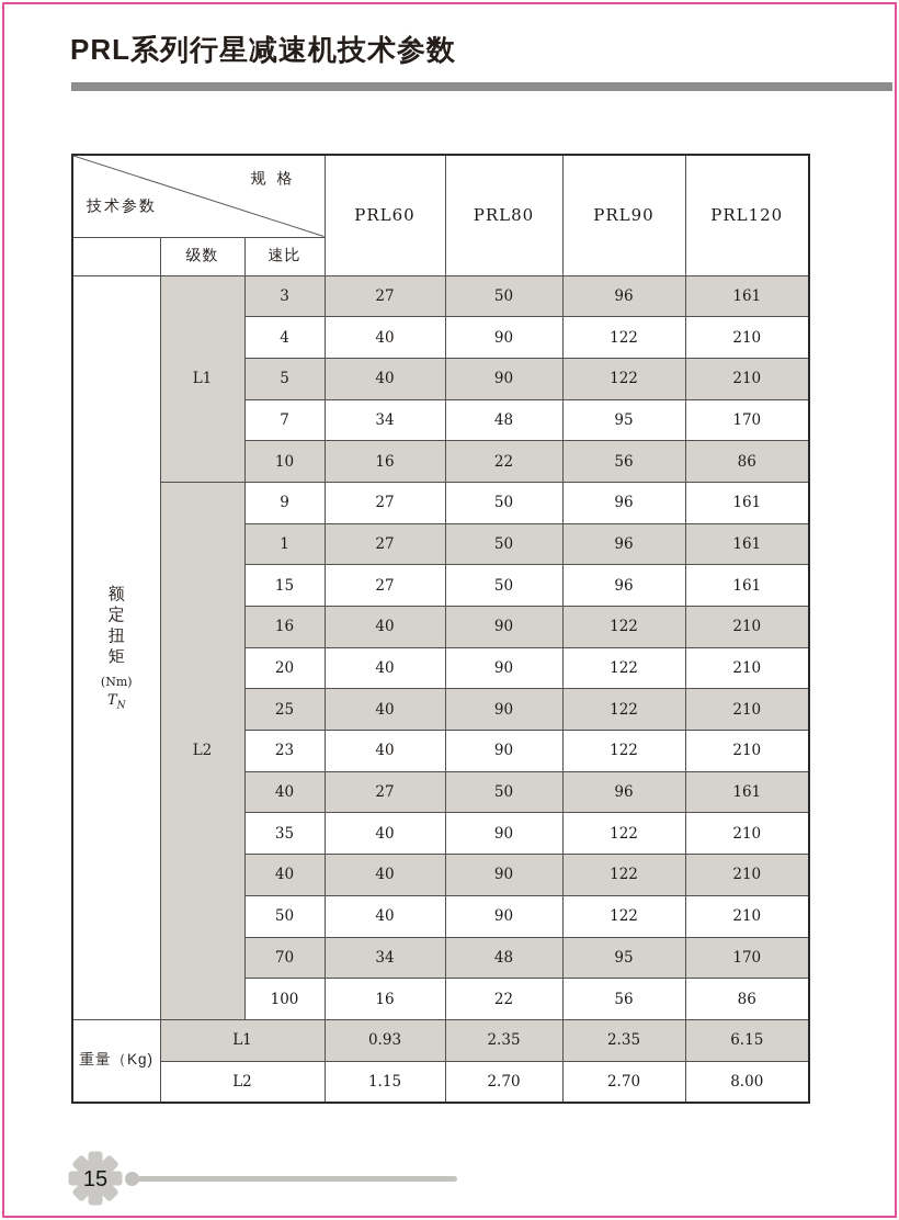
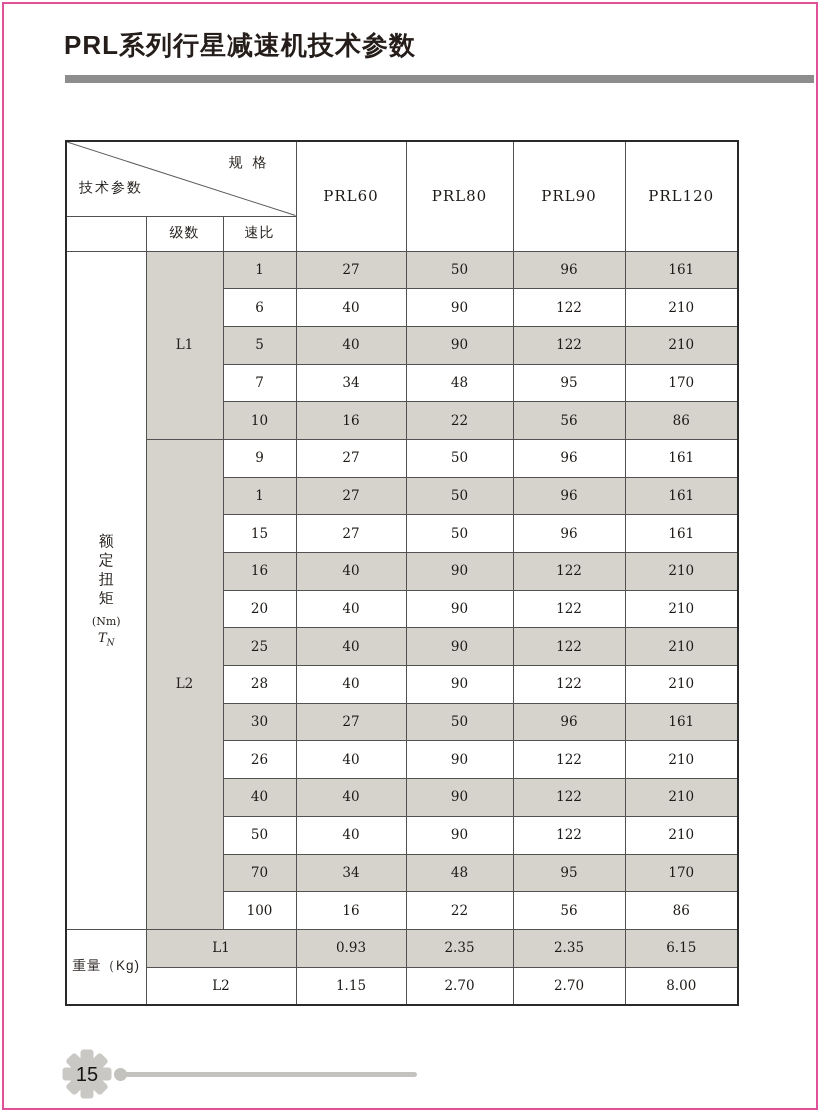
  PRL系列行星减速机技术参数
  规 格 技术参数	PRL60	PRL80	PRL90	PRL120
  	级数	速比
- 额定扭矩(Nm)TN	L1	3	27	50	96	161
+ 额定扭矩(Nm)TN	L1	1	27	50	96	161
- 4	40	90	122	210
+ 6	40	90	122	210
  5	40	90	122	210
  7	34	48	95	170
  10	16	22	56	86
  L2	9	27	50	96	161
  1	27	50	96	161
  15	27	50	96	161
  16	40	90	122	210
  20	40	90	122	210
  25	40	90	122	210
- 23	40	90	122	210
+ 28	40	90	122	210
- 40	27	50	96	161
+ 30	27	50	96	161
- 35	40	90	122	210
+ 26	40	90	122	210
  40	40	90	122	210
  50	40	90	122	210
  70	34	48	95	170
  100	16	22	56	86
  重量（Kg)	L1	0.93	2.35	2.35	6.15
  L2	1.15	2.70	2.70	8.00
  15
